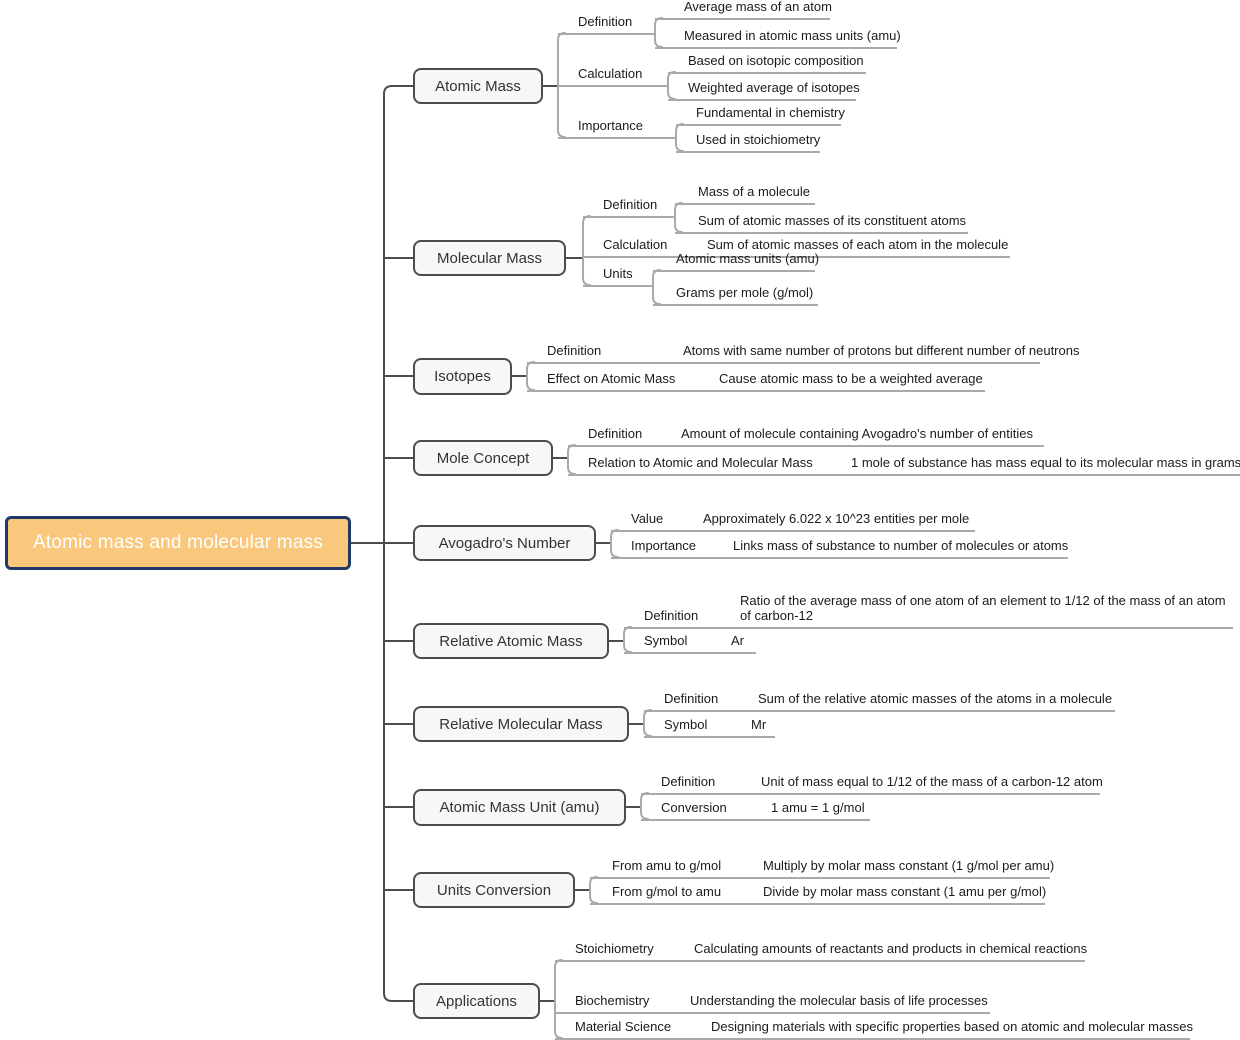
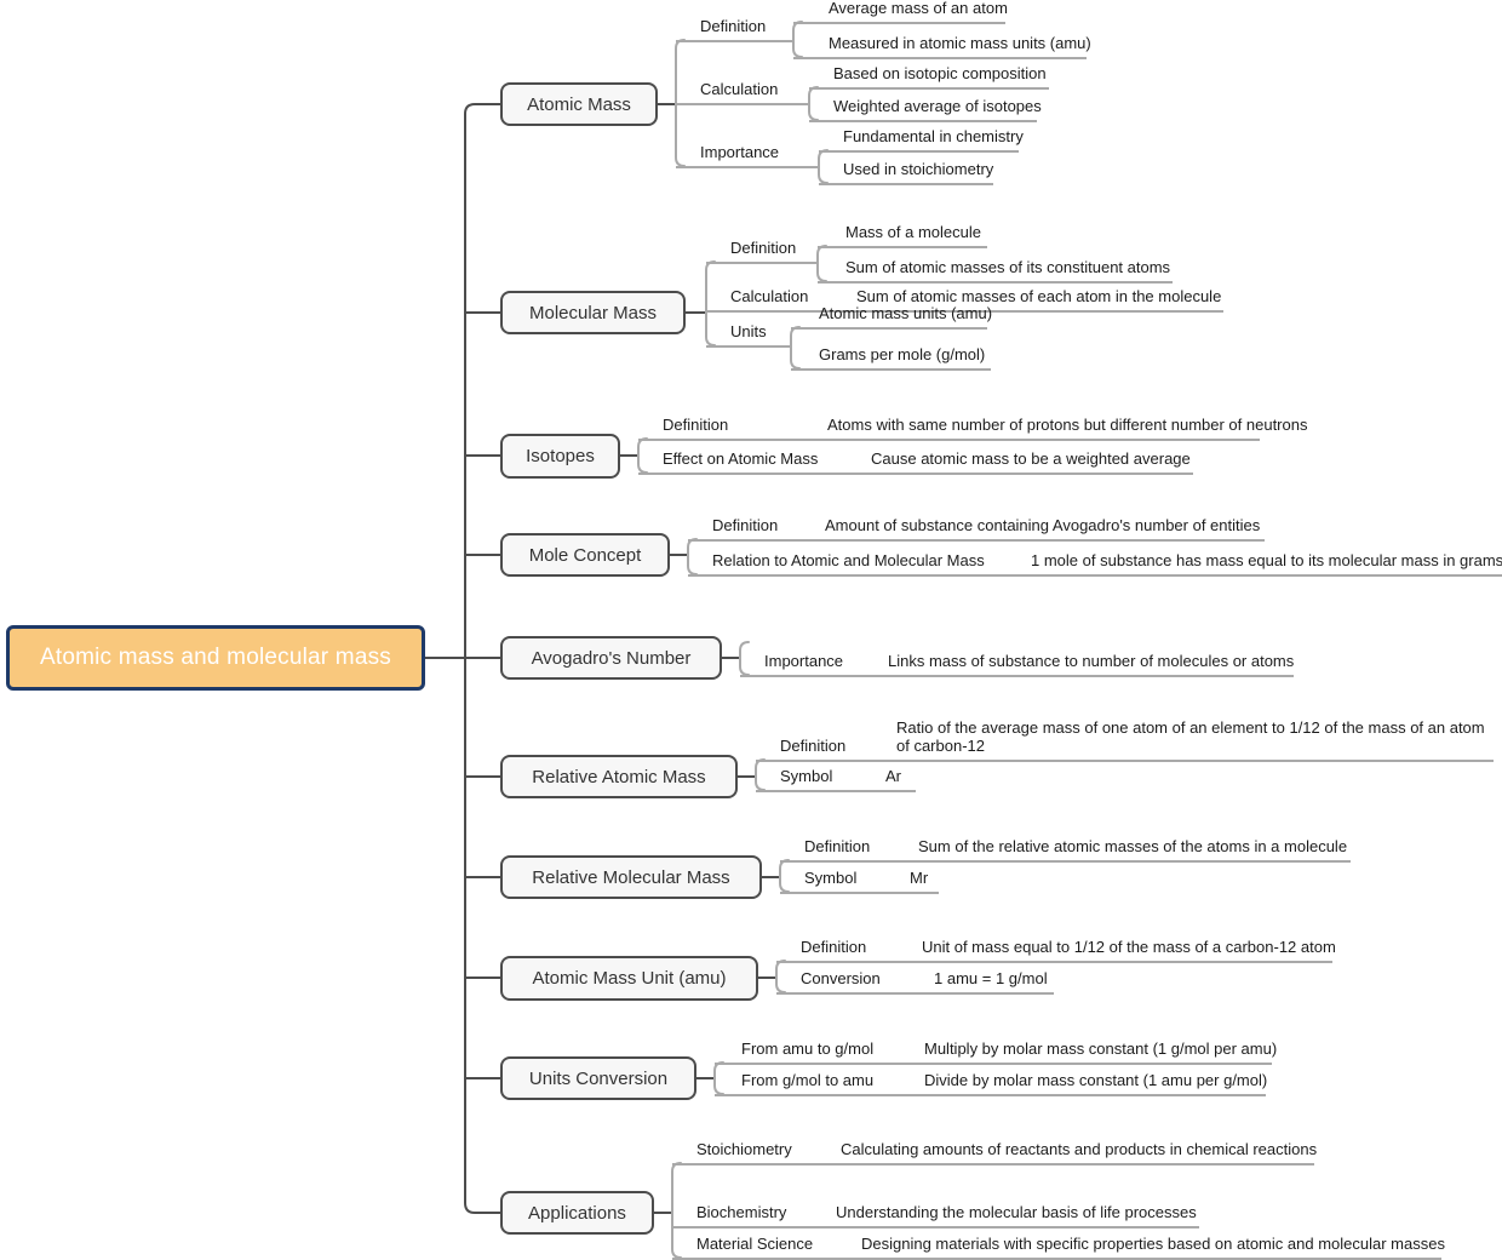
  Atomic mass and molecular mass
  Atomic Mass
  Molecular Mass
  Isotopes
  Mole Concept
  Avogadro's Number
  Relative Atomic Mass
  Relative Molecular Mass
  Atomic Mass Unit (amu)
  Units Conversion
  Applications
  Definition
  Average mass of an atom
  Measured in atomic mass units (amu)
  Calculation
  Based on isotopic composition
  Weighted average of isotopes
  Importance
  Fundamental in chemistry
  Used in stoichiometry
  Definition
  Mass of a molecule
  Sum of atomic masses of its constituent atoms
  Calculation
  Sum of atomic masses of each atom in the molecule
  Units
  Atomic mass units (amu)
  Grams per mole (g/mol)
  Definition
  Atoms with same number of protons but different number of neutrons
  Effect on Atomic Mass
  Cause atomic mass to be a weighted average
  Definition
- Amount of molecule containing Avogadro's number of entities
+ Amount of substance containing Avogadro's number of entities
  Relation to Atomic and Molecular Mass
  1 mole of substance has mass equal to its molecular mass in grams
- Value
- Approximately 6.022 x 10^23 entities per mole
  Importance
  Links mass of substance to number of molecules or atoms
  Definition
  Ratio of the average mass of one atom of an element to 1/12 of the mass of an atom of carbon-12
  Symbol
  Ar
  Definition
  Sum of the relative atomic masses of the atoms in a molecule
  Symbol
  Mr
  Definition
  Unit of mass equal to 1/12 of the mass of a carbon-12 atom
  Conversion
  1 amu = 1 g/mol
  From amu to g/mol
  Multiply by molar mass constant (1 g/mol per amu)
  From g/mol to amu
  Divide by molar mass constant (1 amu per g/mol)
  Stoichiometry
  Calculating amounts of reactants and products in chemical reactions
  Biochemistry
  Understanding the molecular basis of life processes
  Material Science
  Designing materials with specific properties based on atomic and molecular masses
